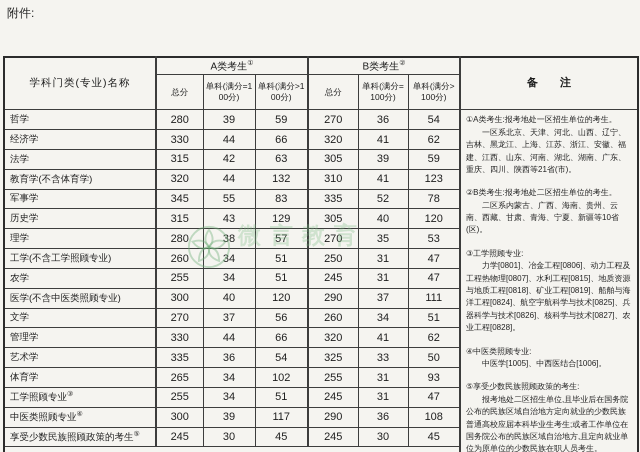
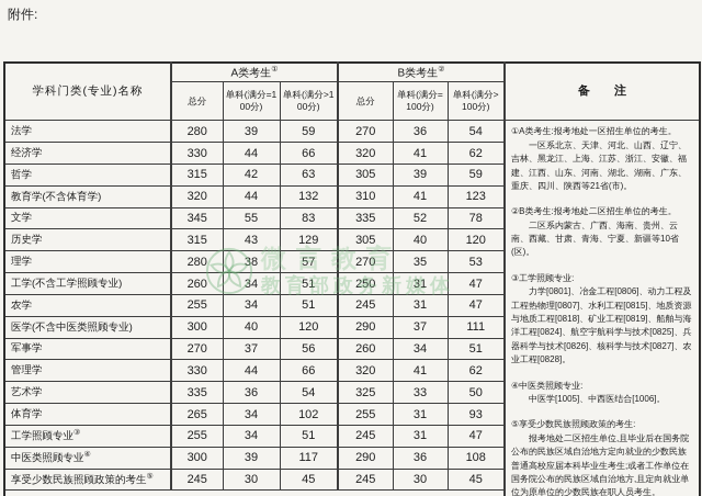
  附件:
  学科门类(专业)名称	A类考生	B类考生	备 注
  总分	单科(满分=100分)	单科(满分>100分)	总分	单科(满分=100分)	单科(满分>100分)
- 哲学	280	39	59	270	36	54	①A类考生:报考地处一区招生单位的考生。 一区系北京、天津、河北、山西、辽宁、吉林、黑龙江、上海、江苏、浙江、安徽、福建、江西、山东、河南、湖北、湖南、广东、重庆、四川、陕西等21省(市)。 ②B类考生:报考地处二区招生单位的考生。 二区系内蒙古、广西、海南、贵州、云南、西藏、甘肃、青海、宁夏、新疆等10省(区)。 ③工学照顾专业: 力学[0801]、冶金工程[0806]、动力工程及工程热物理[0807]、水利工程[0815]、地质资源与地质工程[0818]、矿业工程[0819]、船舶与海洋工程[0824]、航空宇航科学与技术[0825]、兵器科学与技术[0826]、核科学与技术[0827]、农业工程[0828]。 ④中医类照顾专业: 中医学[1005]、中西医结合[1006]。 ⑤享受少数民族照顾政策的考生: 报考地处二区招生单位,且毕业后在国务院公布的民族区域自治地方定向就业的少数民族普通高校应届本科毕业生考生;或者工作单位在国务院公布的民族区域自治地方,且定向就业单位为原单位的少数民族在职人员考生。
+ 法学	280	39	59	270	36	54	①A类考生:报考地处一区招生单位的考生。 一区系北京、天津、河北、山西、辽宁、吉林、黑龙江、上海、江苏、浙江、安徽、福建、江西、山东、河南、湖北、湖南、广东、重庆、四川、陕西等21省(市)。 ②B类考生:报考地处二区招生单位的考生。 二区系内蒙古、广西、海南、贵州、云南、西藏、甘肃、青海、宁夏、新疆等10省(区)。 ③工学照顾专业: 力学[0801]、冶金工程[0806]、动力工程及工程热物理[0807]、水利工程[0815]、地质资源与地质工程[0818]、矿业工程[0819]、船舶与海洋工程[0824]、航空宇航科学与技术[0825]、兵器科学与技术[0826]、核科学与技术[0827]、农业工程[0828]。 ④中医类照顾专业: 中医学[1005]、中西医结合[1006]。 ⑤享受少数民族照顾政策的考生: 报考地处二区招生单位,且毕业后在国务院公布的民族区域自治地方定向就业的少数民族普通高校应届本科毕业生考生;或者工作单位在国务院公布的民族区域自治地方,且定向就业单位为原单位的少数民族在职人员考生。
  经济学	330	44	66	320	41	62
- 法学	315	42	63	305	39	59
+ 哲学	315	42	63	305	39	59
  教育学(不含体育学)	320	44	132	310	41	123
- 军事学	345	55	83	335	52	78
+ 文学	345	55	83	335	52	78
  历史学	315	43	129	305	40	120
  理学	280	38	57	270	35	53
  工学(不含工学照顾专业)	260	34	51	250	31	47
  农学	255	34	51	245	31	47
  医学(不含中医类照顾专业)	300	40	120	290	37	111
- 文学	270	37	56	260	34	51
+ 军事学	270	37	56	260	34	51
  管理学	330	44	66	320	41	62
  艺术学	335	36	54	325	33	50
  体育学	265	34	102	255	31	93
  工学照顾专业	255	34	51	245	31	47
  中医类照顾专业	300	39	117	290	36	108
  享受少数民族照顾政策的考生	245	30	45	245	30	45
  微言教育
+ 教育部政务新媒体
